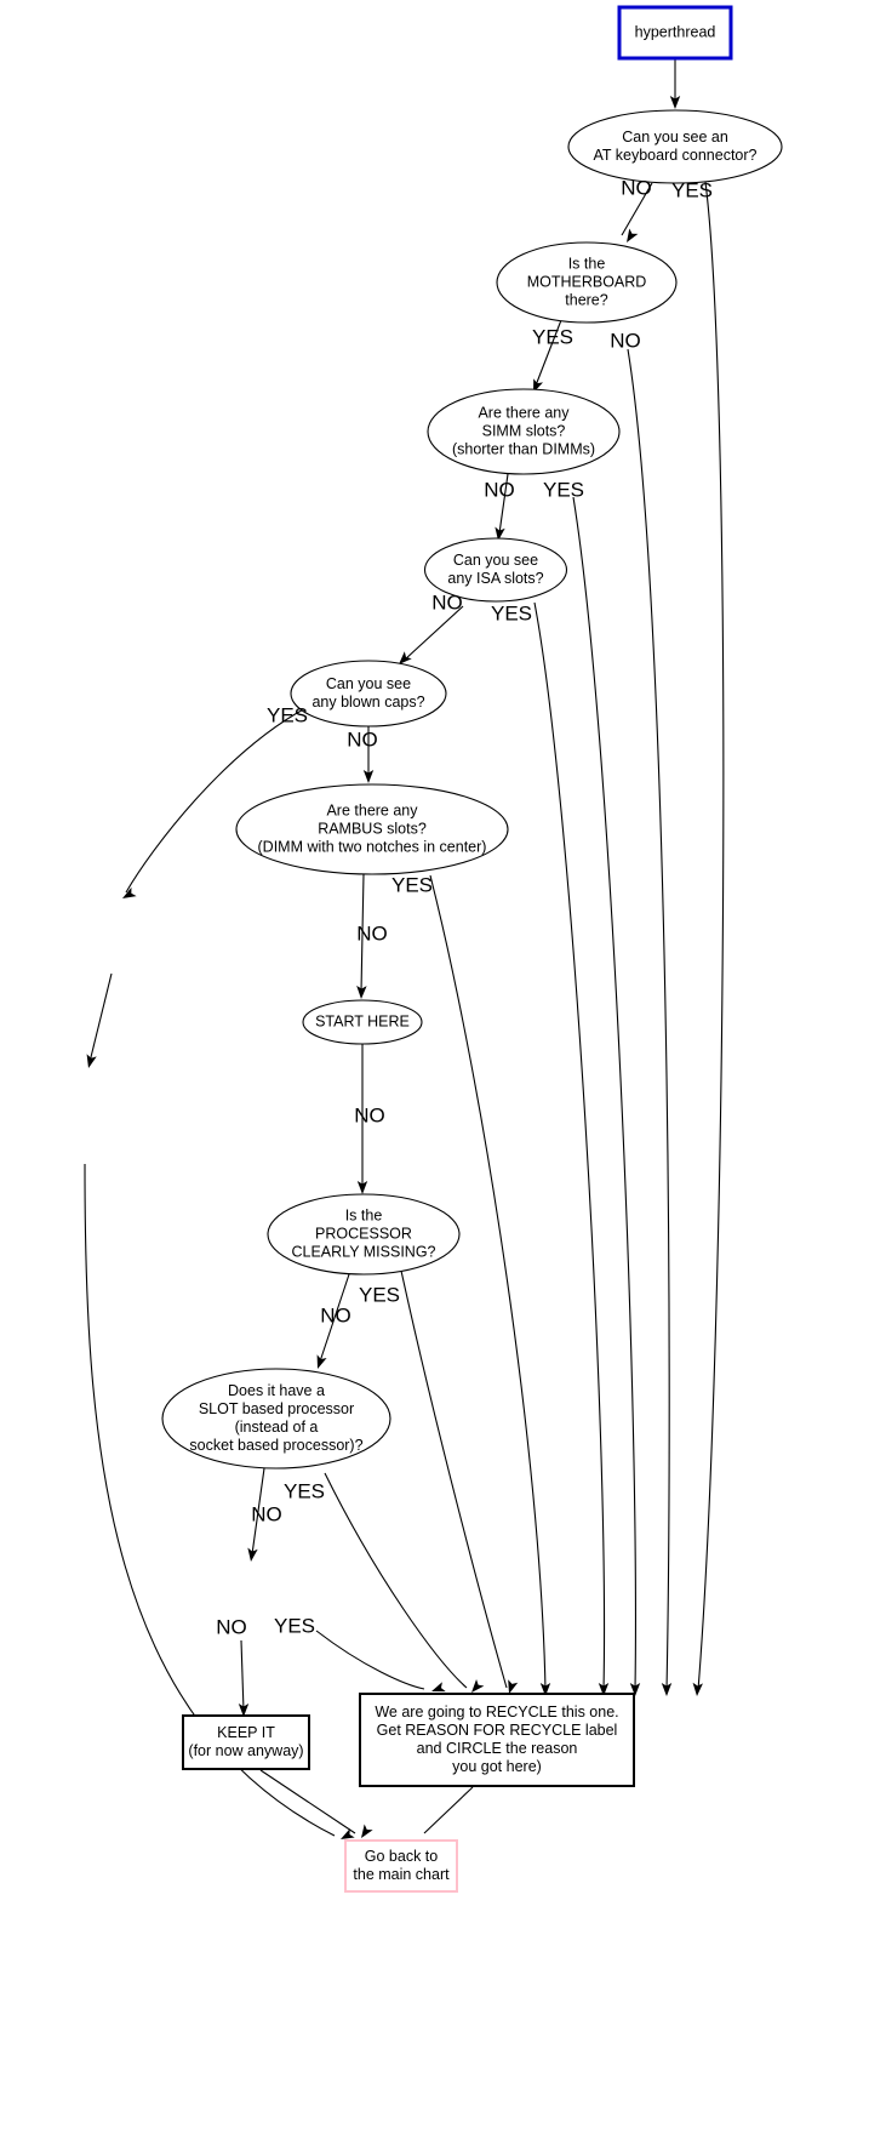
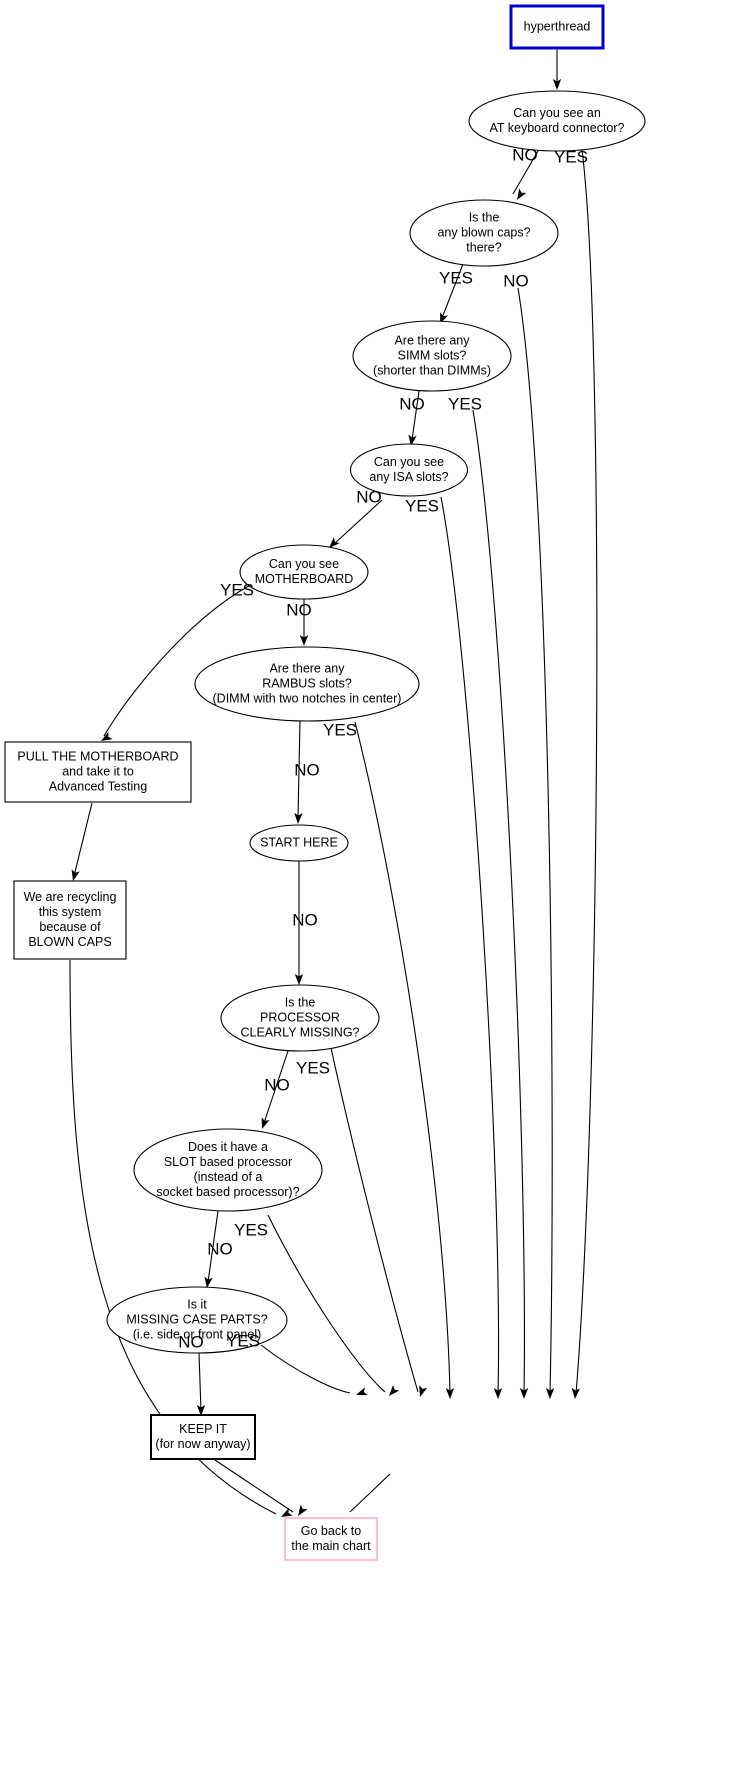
  hyperthread
  Can you see an
  AT keyboard connector?
  Is the
- MOTHERBOARD
+ any blown caps?
  there?
  Are there any
  SIMM slots?
  (shorter than DIMMs)
  Can you see
  any ISA slots?
  Can you see
- any blown caps?
+ MOTHERBOARD
  Are there any
  RAMBUS slots?
  (DIMM with two notches in center)
  START HERE
  Is the
  PROCESSOR
  CLEARLY MISSING?
  Does it have a
  SLOT based processor
  (instead of a
  socket based processor)?
+ Is it
+ MISSING CASE PARTS?
+ (i.e. side or front panel)
+ PULL THE MOTHERBOARD
+ and take it to
+ Advanced Testing
+ We are recycling
+ this system
+ because of
+ BLOWN CAPS
  KEEP IT
  (for now anyway)
- We are going to RECYCLE this one.
- Get REASON FOR RECYCLE label
- and CIRCLE the reason
- you got here)
  Go back to
  the main chart
  NO
  YES
  YES
  NO
  NO
  YES
  NO
  YES
  YES
  NO
  NO
  YES
  NO
  NO
  YES
  NO
  YES
  NO
  YES
